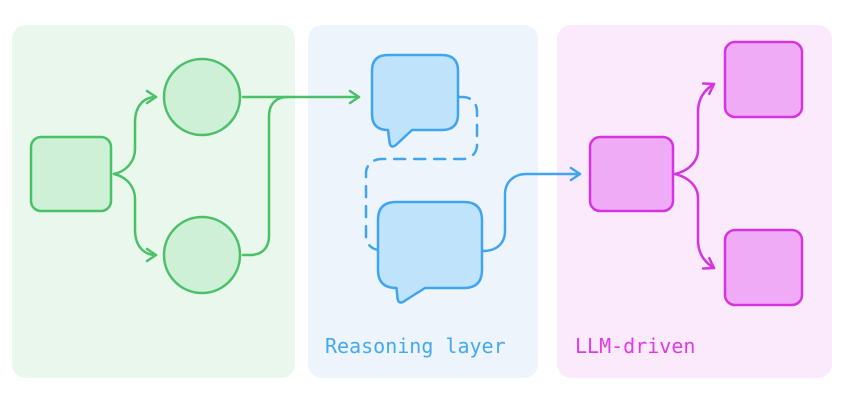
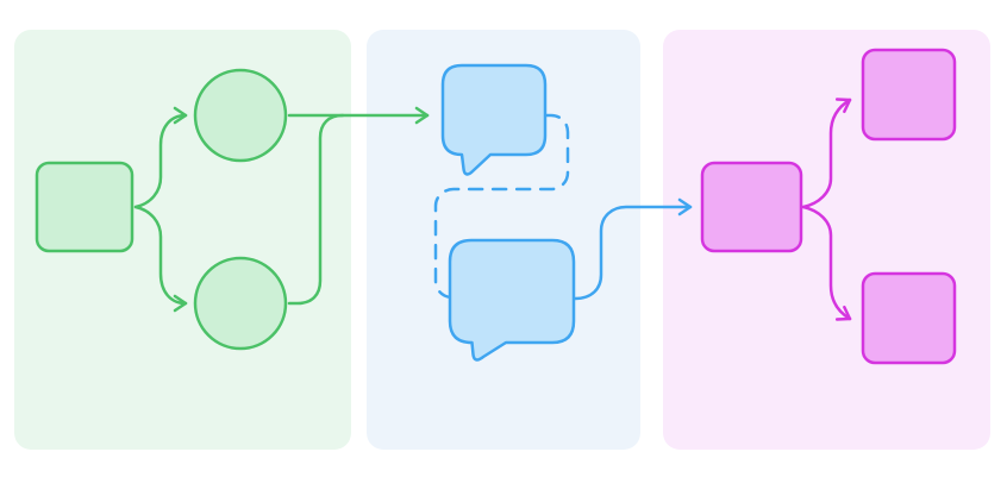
- Reasoning layer
- LLM-driven
